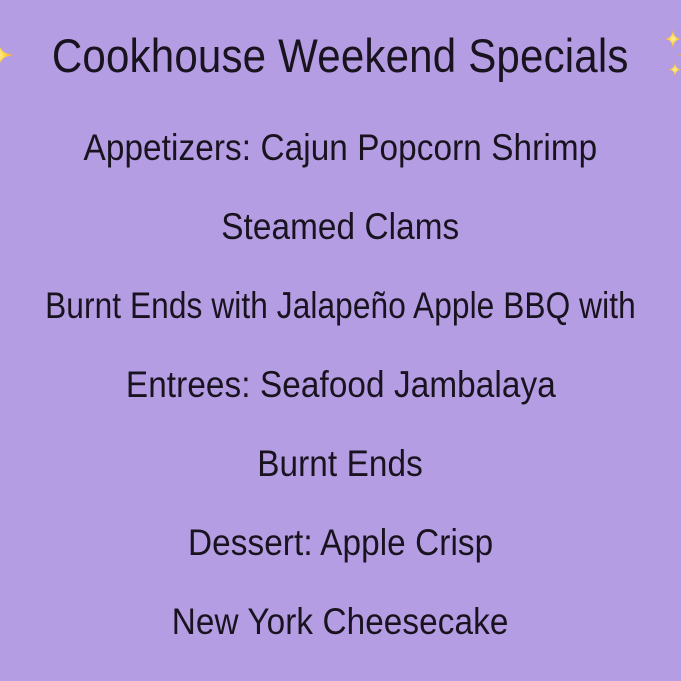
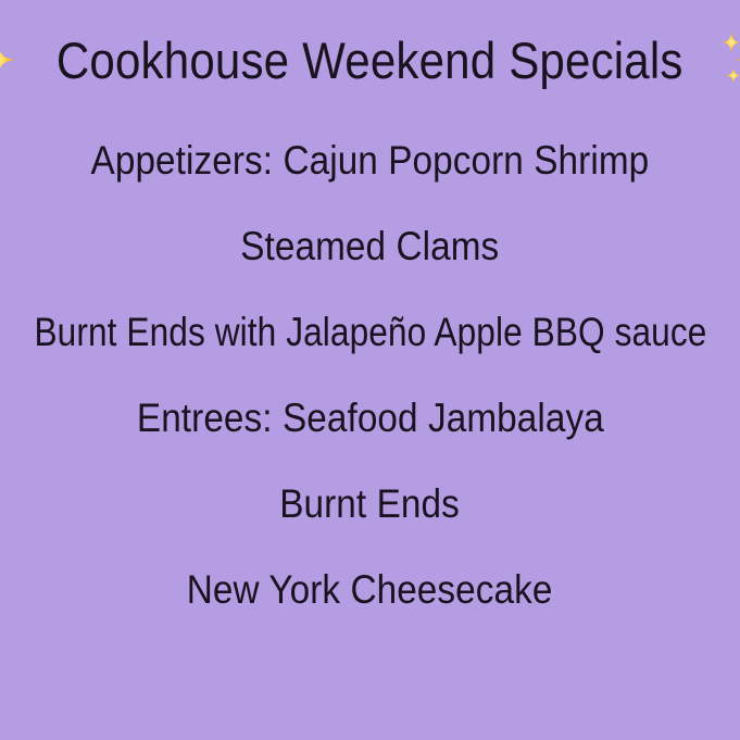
  Cookhouse Weekend Specials
  Appetizers: Cajun Popcorn Shrimp
  Steamed Clams
- Burnt Ends with Jalapeño Apple BBQ with
+ Burnt Ends with Jalapeño Apple BBQ sauce
  Entrees: Seafood Jambalaya
  Burnt Ends
- Dessert: Apple Crisp
  New York Cheesecake
